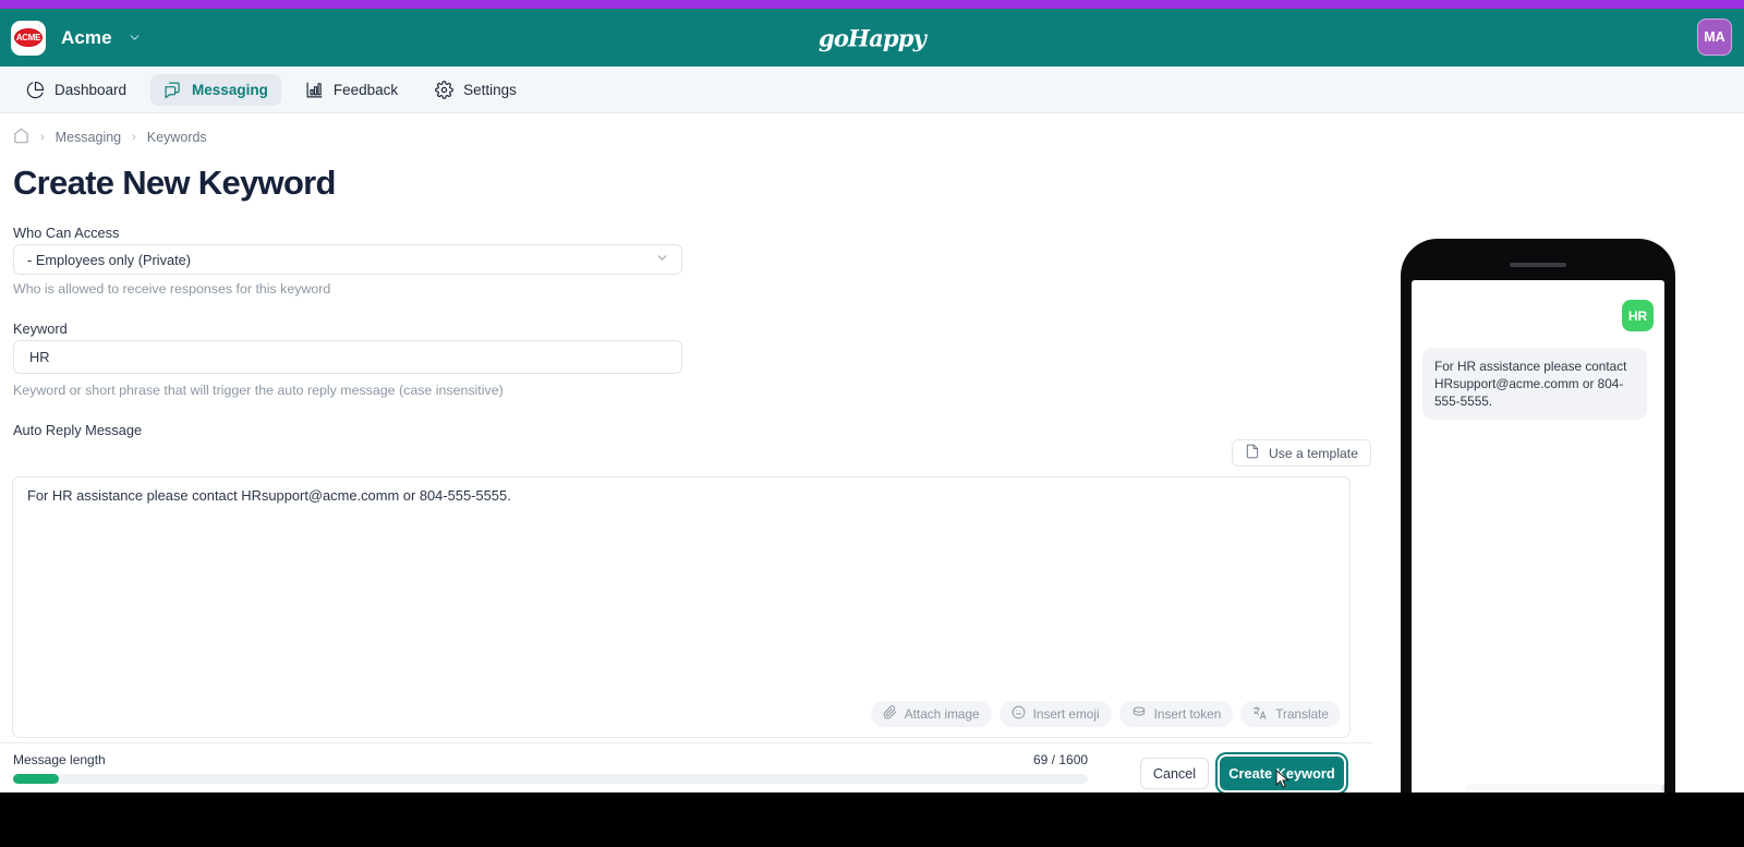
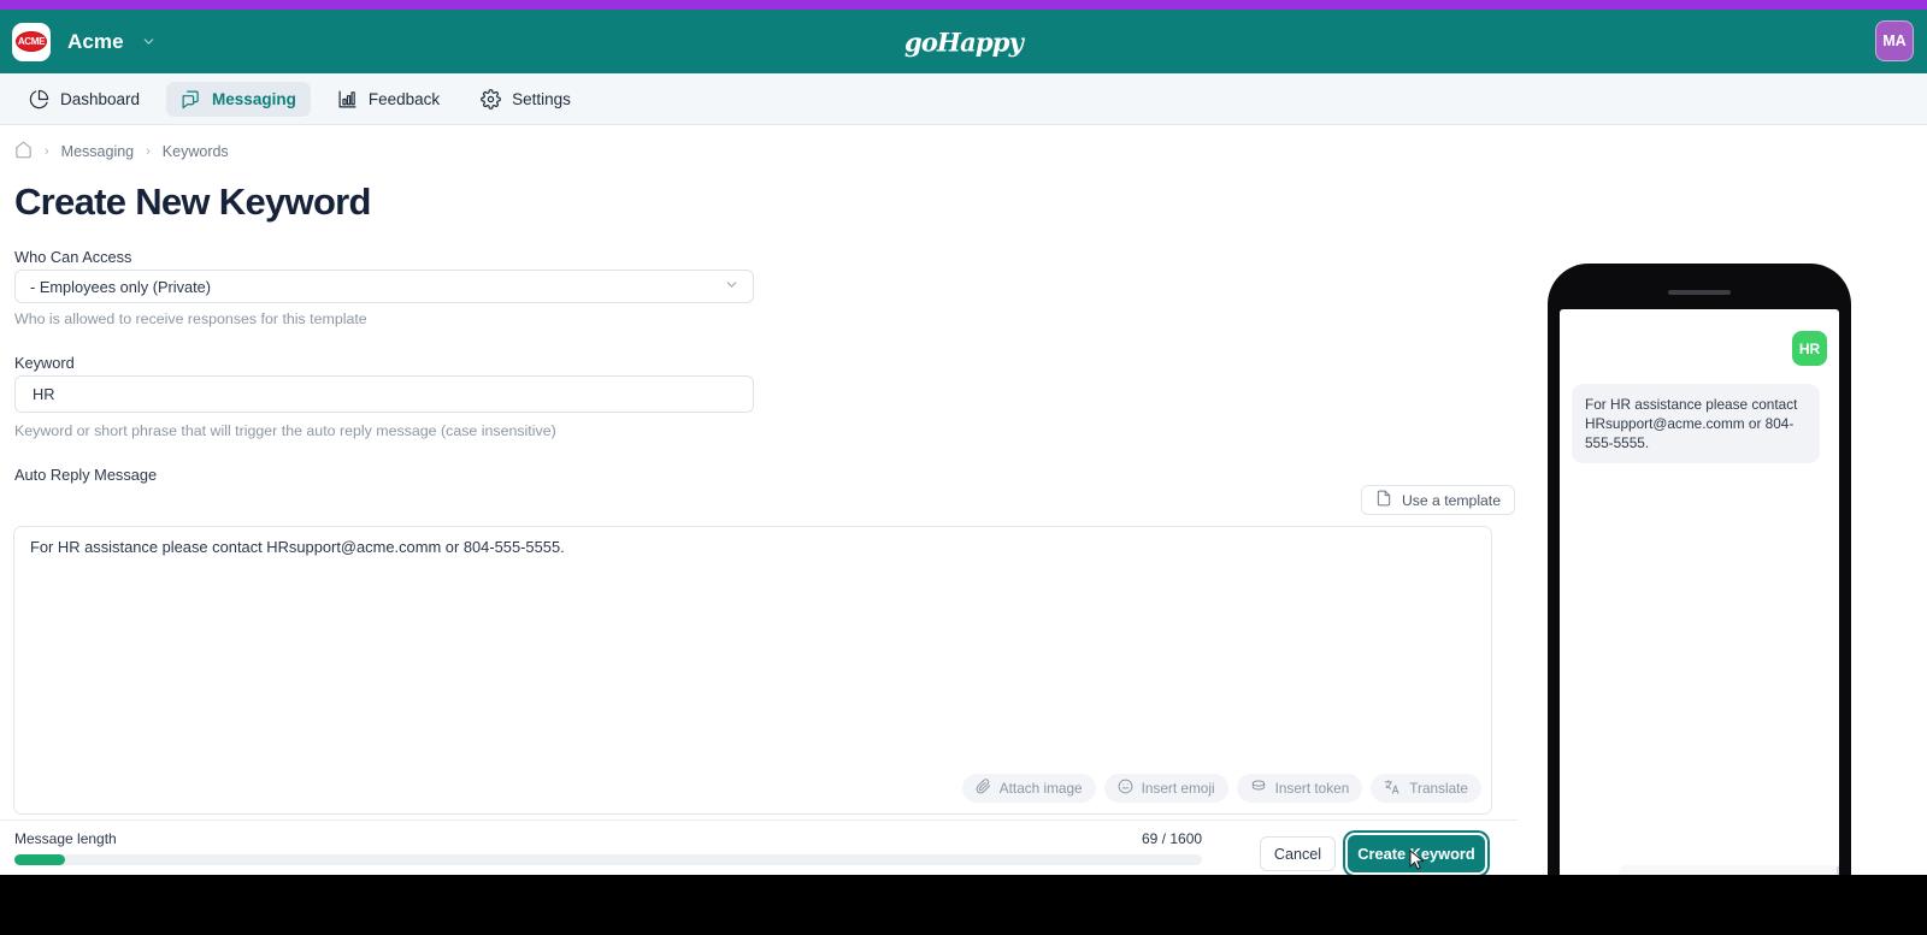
  ACME
  Acme
  goHappy
  MA
  Dashboard
  Messaging
  Feedback
  Settings
  ›
  Messaging
  ›
  Keywords
  Create New Keyword
  Who Can Access
  - Employees only (Private)
- Who is allowed to receive responses for this keyword
+ Who is allowed to receive responses for this template
  Keyword
  HR
  Keyword or short phrase that will trigger the auto reply message (case insensitive)
  Auto Reply Message
  Use a template
  For HR assistance please contact HRsupport@acme.comm or 804-555-5555.
  Attach image
  Insert emoji
  Insert token
  Translate
  Message length
  69 / 1600
  Cancel
  Create Keyword
  HR
  For HR assistance please contact HRsupport@acme.comm or 804-555-5555.
